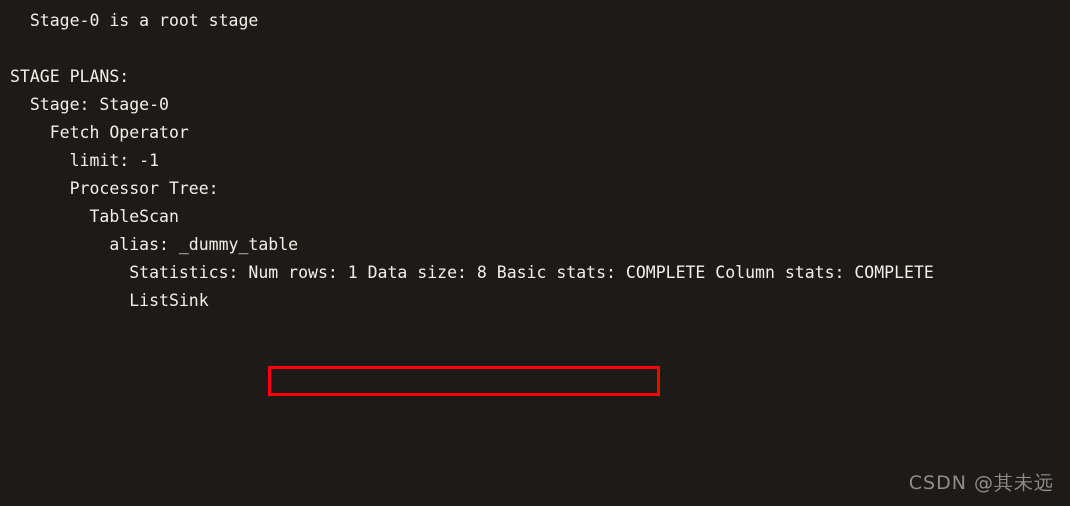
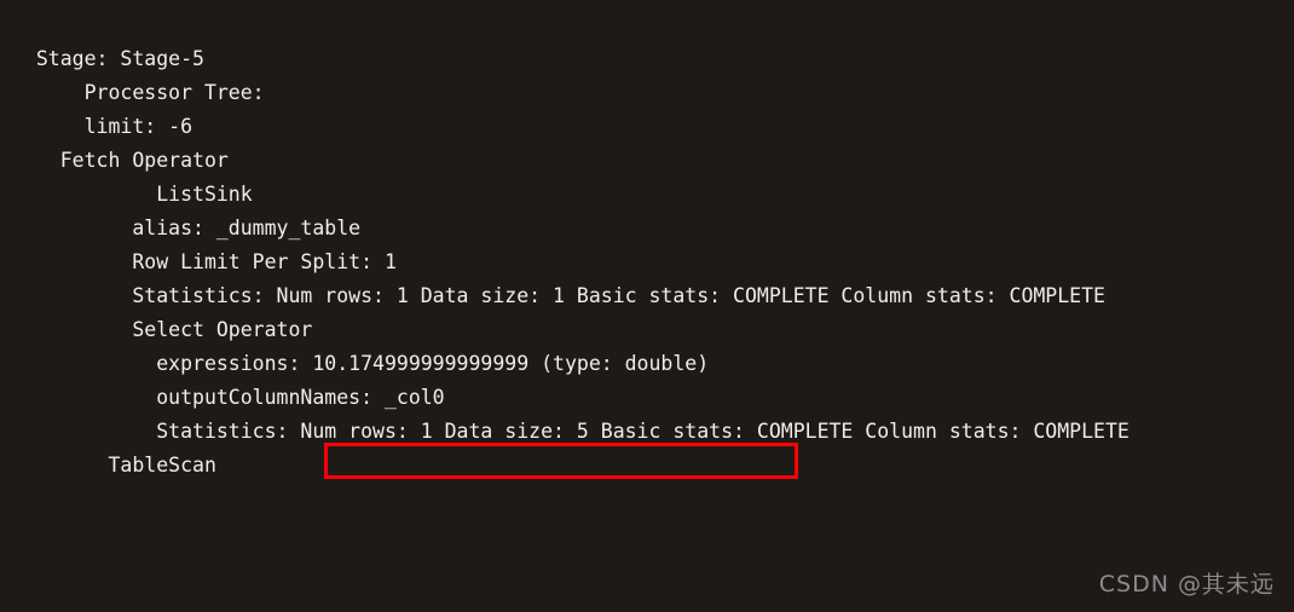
- Stage-0 is a root stage
- STAGE PLANS:
- Stage: Stage-0
+ Stage: Stage-5
- Fetch Operator
+ Processor Tree:
- limit: -1
+ limit: -6
- Processor Tree:
+ Fetch Operator
- TableScan
+ ListSink
  alias: _dummy_table
+ Row Limit Per Split: 1
+ Statistics: Num rows: 1 Data size: 1 Basic stats: COMPLETE Column stats: COMPLETE
+ Select Operator
+ expressions: 10.174999999999999 (type: double)
+ outputColumnNames: _col0
- Statistics: Num rows: 1 Data size: 8 Basic stats: COMPLETE Column stats: COMPLETE
+ Statistics: Num rows: 1 Data size: 5 Basic stats: COMPLETE Column stats: COMPLETE
- ListSink
+ TableScan
  CSDN @其未远
